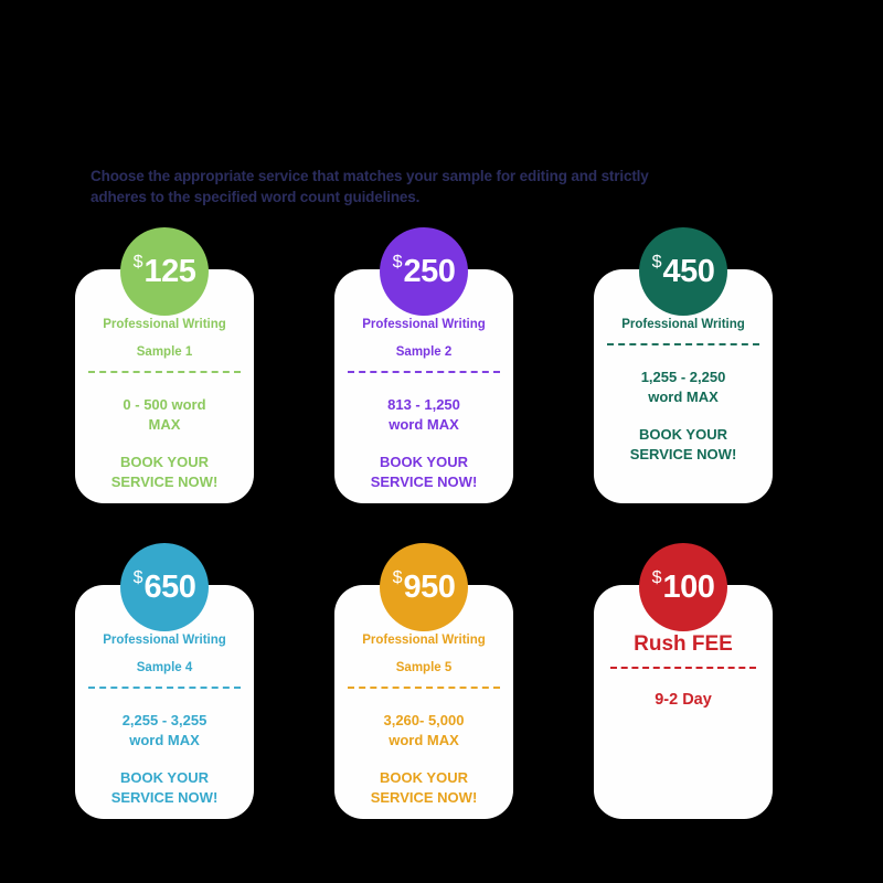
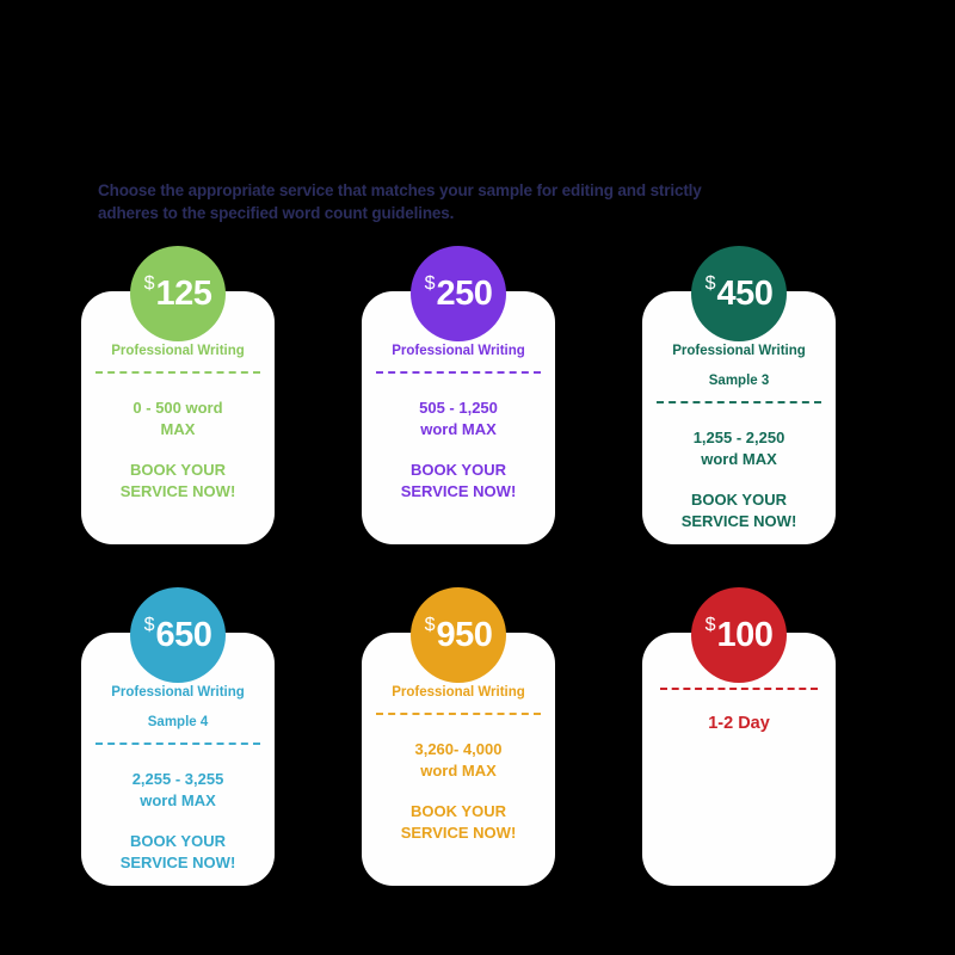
  Choose the appropriate service that matches your sample for editing and strictly adheres to the specified word count guidelines.
  $
  125
  Professional Writing
- Sample 1
  0 - 500 word
  MAX
  BOOK YOUR
  SERVICE NOW!
  $
  250
  Professional Writing
- Sample 2
- 813 - 1,250
+ 505 - 1,250
  word MAX
  BOOK YOUR
  SERVICE NOW!
  $
  450
  Professional Writing
+ Sample 3
  1,255 - 2,250
  word MAX
  BOOK YOUR
  SERVICE NOW!
  $
  650
  Professional Writing
  Sample 4
  2,255 - 3,255
  word MAX
  BOOK YOUR
  SERVICE NOW!
  $
  950
  Professional Writing
- Sample 5
- 3,260- 5,000
+ 3,260- 4,000
  word MAX
  BOOK YOUR
  SERVICE NOW!
  $
  100
- Rush FEE
- 9-2 Day
+ 1-2 Day
